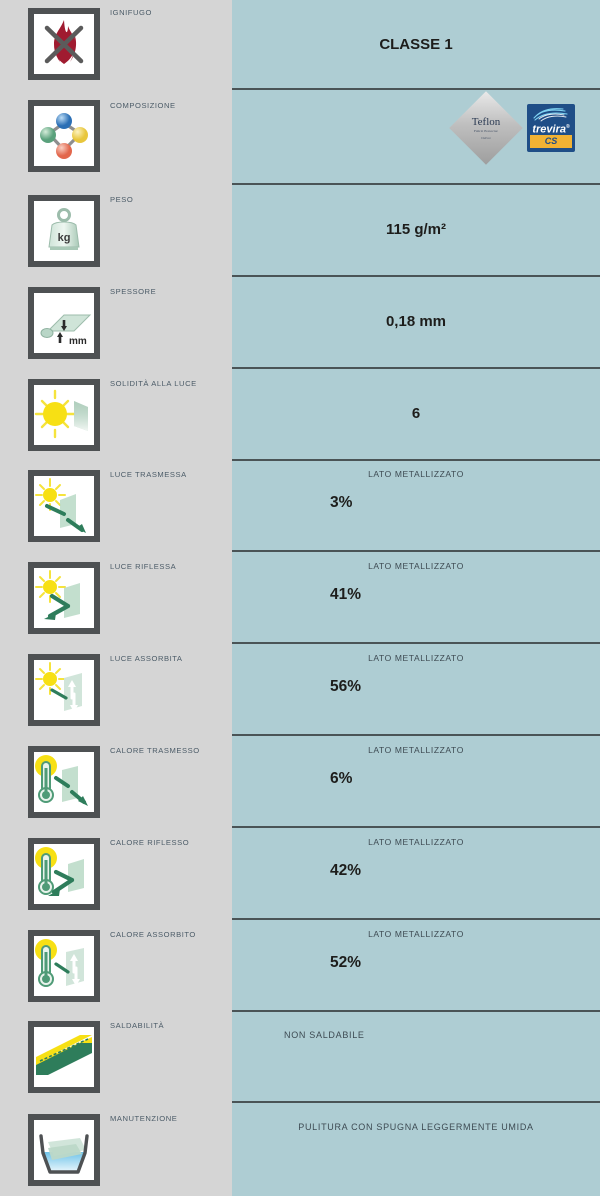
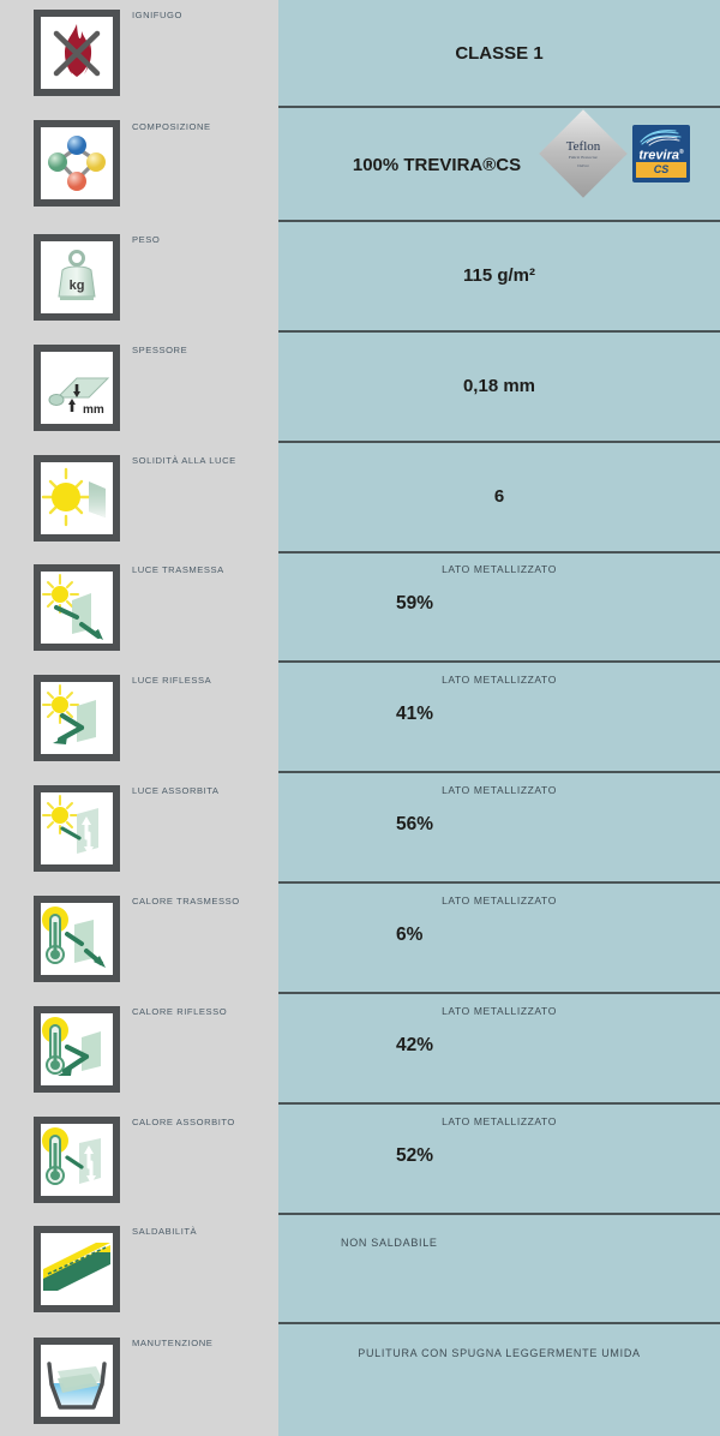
  CLASSE 1
+ 100% TREVIRA®CS
  Teflon
  trevira
  CS
  115 g/m²
  0,18 mm
  6
  LATO METALLIZZATO
- 3%
+ 59%
  LATO METALLIZZATO
  41%
  LATO METALLIZZATO
  56%
  LATO METALLIZZATO
  6%
  LATO METALLIZZATO
  42%
  LATO METALLIZZATO
  52%
  NON SALDABILE
  PULITURA CON SPUGNA LEGGERMENTE UMIDA
  IGNIFUGO
  COMPOSIZIONE
  PESO
  kg
  SPESSORE
  mm
  SOLIDITÀ ALLA LUCE
  LUCE TRASMESSA
  LUCE RIFLESSA
  LUCE ASSORBITA
  CALORE TRASMESSO
  CALORE RIFLESSO
  CALORE ASSORBITO
  SALDABILITÀ
  MANUTENZIONE
